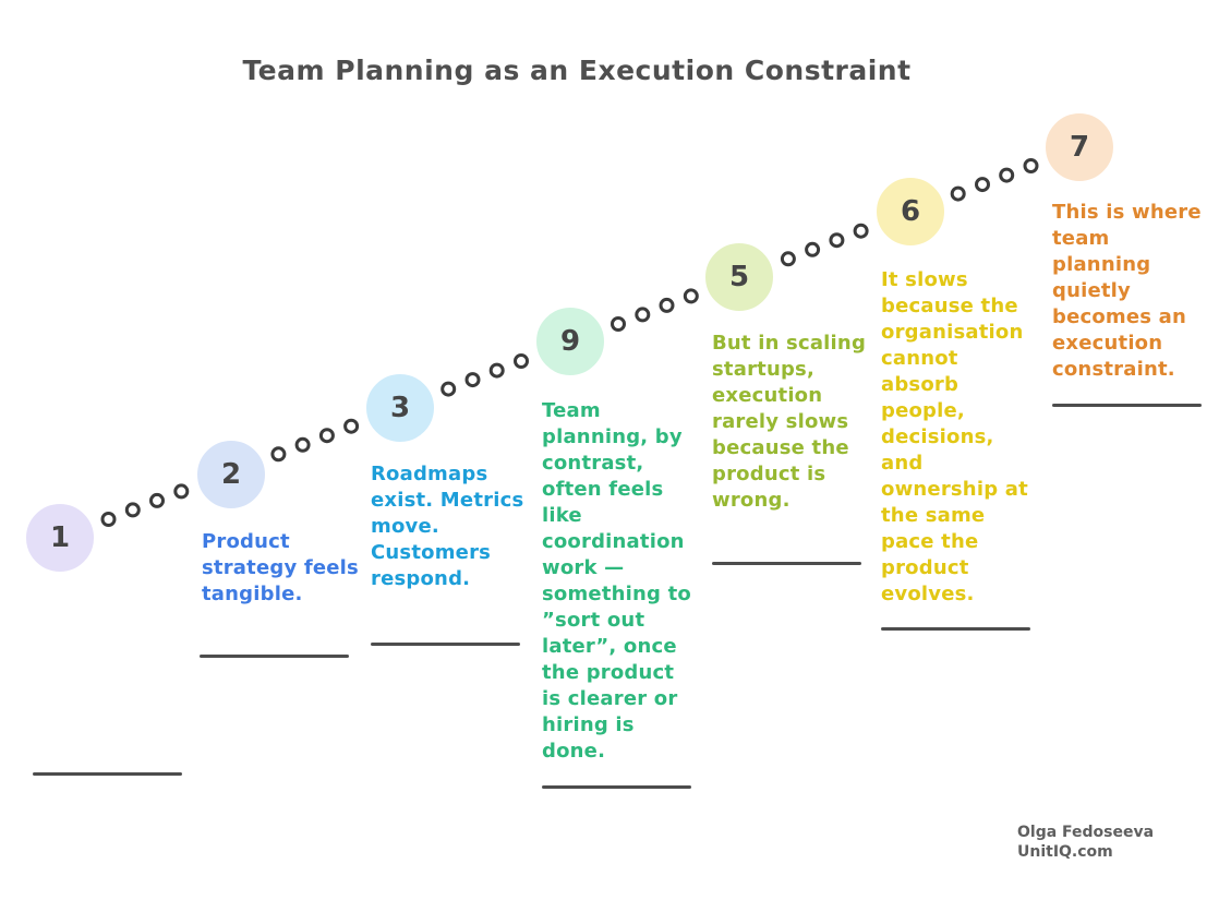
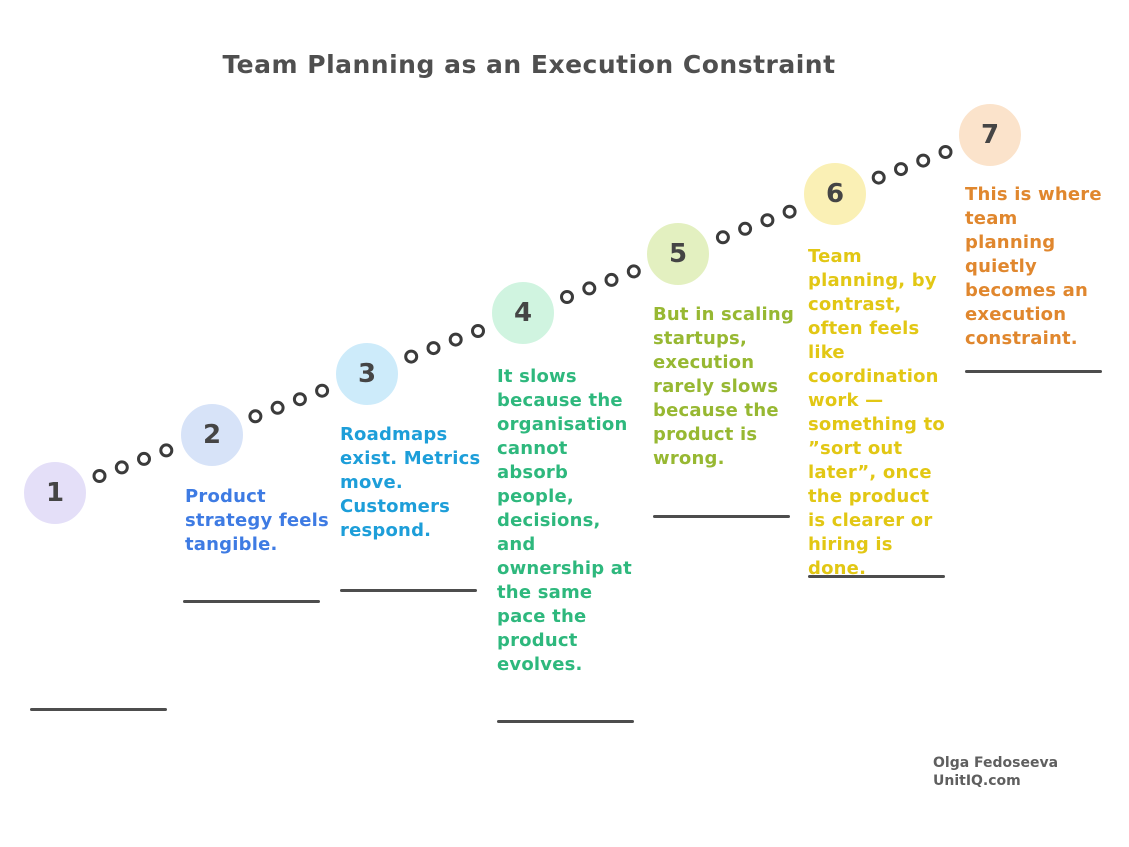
  Team Planning as an Execution Constraint
  1
  2
  3
- 9
+ 4
  5
  6
  7
  Product strategy feels tangible.
  Roadmaps exist. Metrics move. Customers respond.
- Team planning, by contrast, often feels like coordination work — something to ”sort out later”, once the product is clearer or hiring is done.
+ It slows because the organisation cannot absorb people, decisions, and ownership at the same pace the product evolves.
  But in scaling startups, execution rarely slows because the product is wrong.
- It slows because the organisation cannot absorb people, decisions, and ownership at the same pace the product evolves.
+ Team planning, by contrast, often feels like coordination work — something to ”sort out later”, once the product is clearer or hiring is done.
  This is where team planning quietly becomes an execution constraint.
  Olga Fedoseeva
  UnitIQ.com
